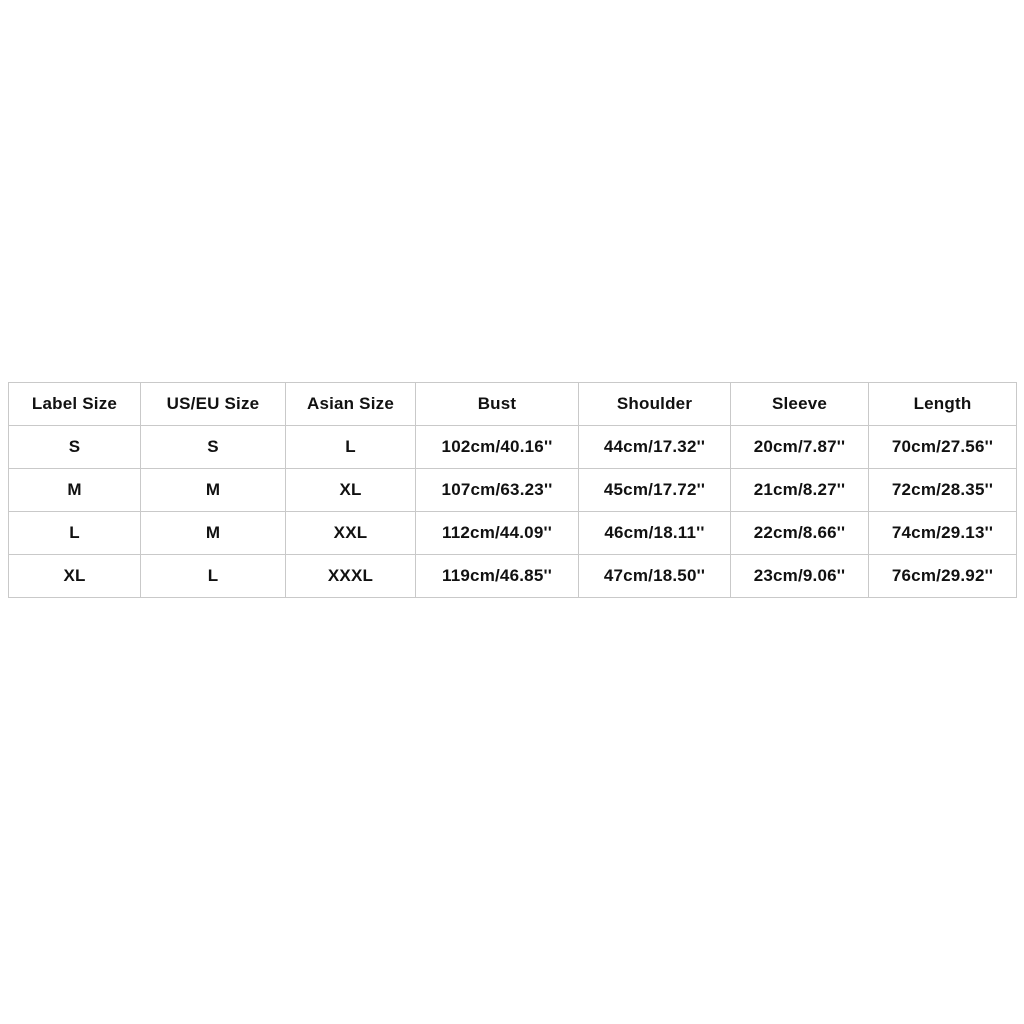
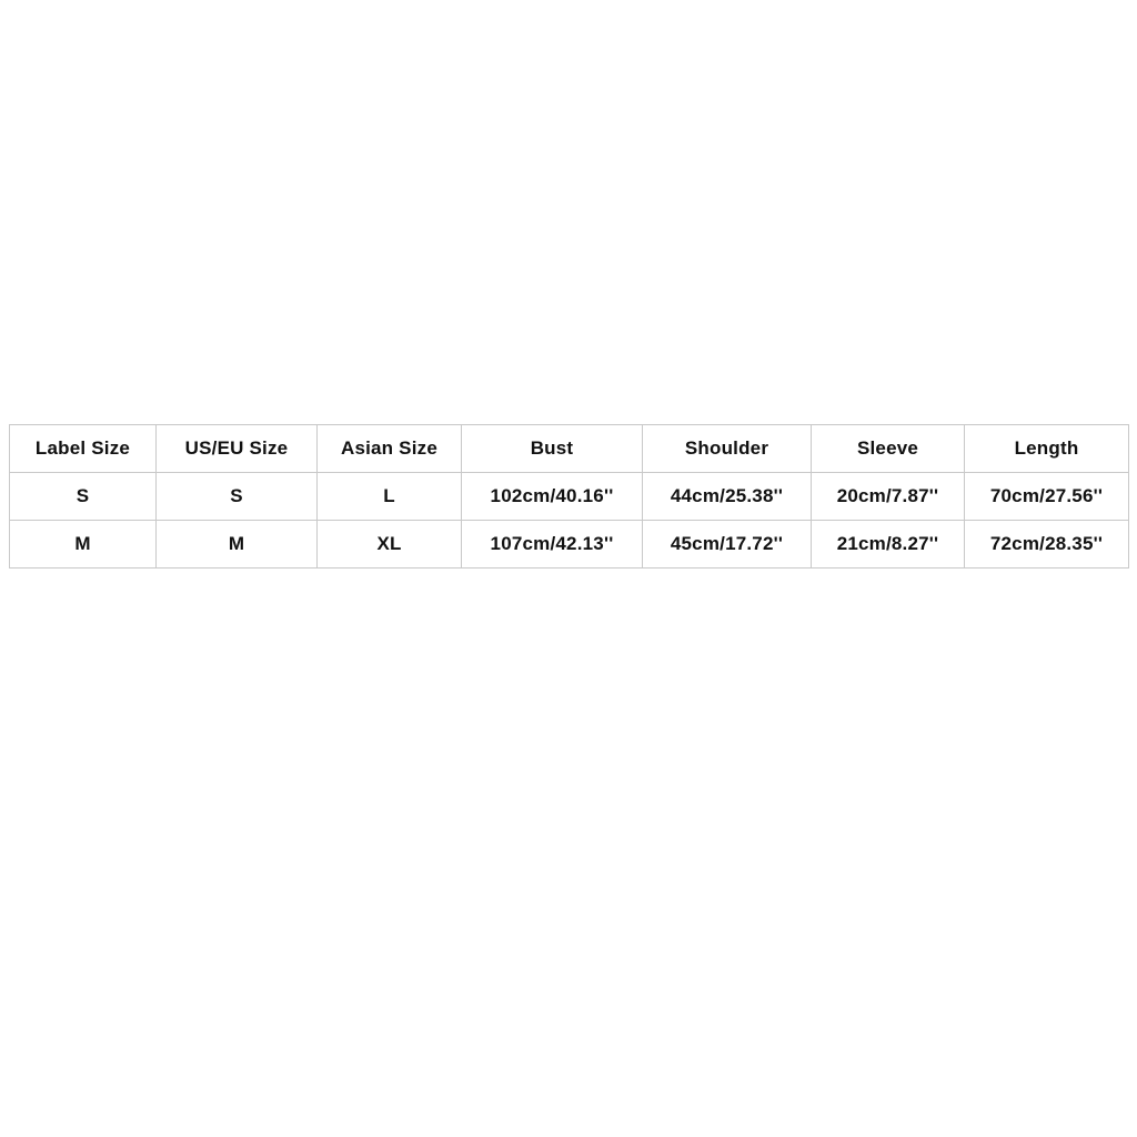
  Label Size	US/EU Size	Asian Size	Bust	Shoulder	Sleeve	Length
- S	S	L	102cm/40.16''	44cm/17.32''	20cm/7.87''	70cm/27.56''
+ S	S	L	102cm/40.16''	44cm/25.38''	20cm/7.87''	70cm/27.56''
- M	M	XL	107cm/63.23''	45cm/17.72''	21cm/8.27''	72cm/28.35''
+ M	M	XL	107cm/42.13''	45cm/17.72''	21cm/8.27''	72cm/28.35''
- L	M	XXL	112cm/44.09''	46cm/18.11''	22cm/8.66''	74cm/29.13''
- XL	L	XXXL	119cm/46.85''	47cm/18.50''	23cm/9.06''	76cm/29.92''
